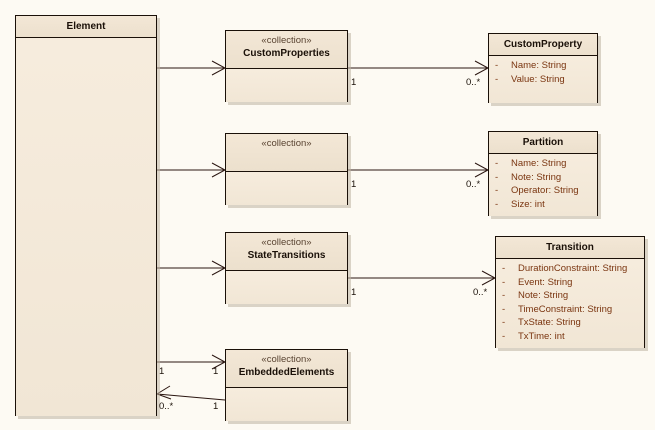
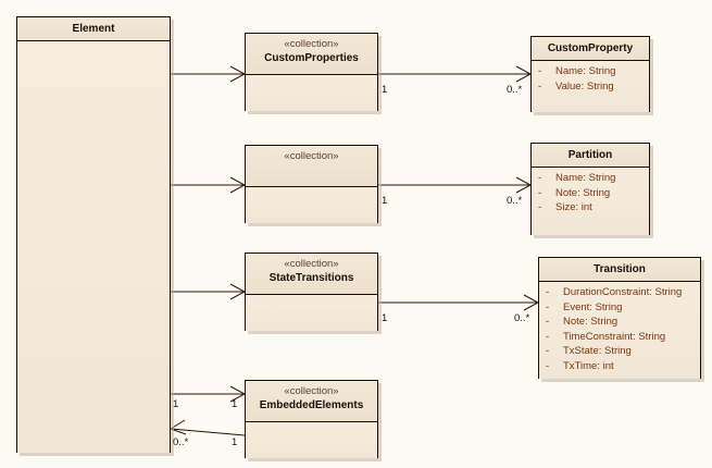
  Element
  «collection»
  CustomProperties
  «collection»
  «collection»
  StateTransitions
  «collection»
  EmbeddedElements
  CustomProperty
  - Name: String
  - Value: String
  Partition
  - Name: String
  - Note: String
- - Operator: String
  - Size: int
  Transition
  - DurationConstraint: String
  - Event: String
  - Note: String
  - TimeConstraint: String
  - TxState: String
  - TxTime: int
  1
  0..*
  1
  0..*
  1
  0..*
  1
  1
  0..*
  1
